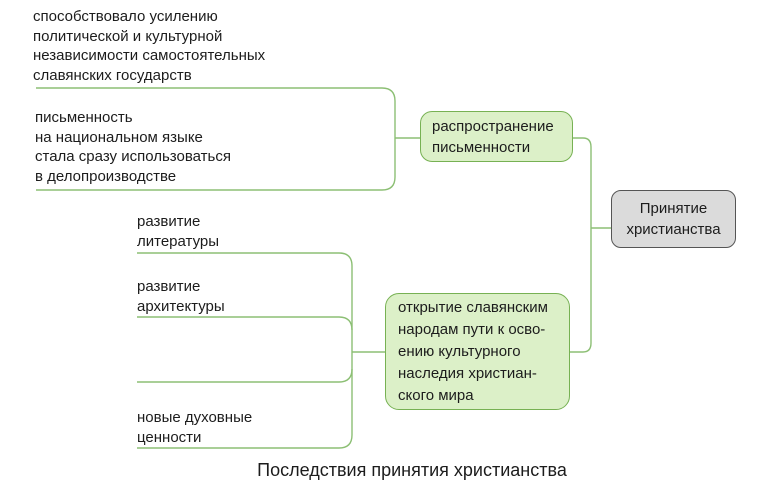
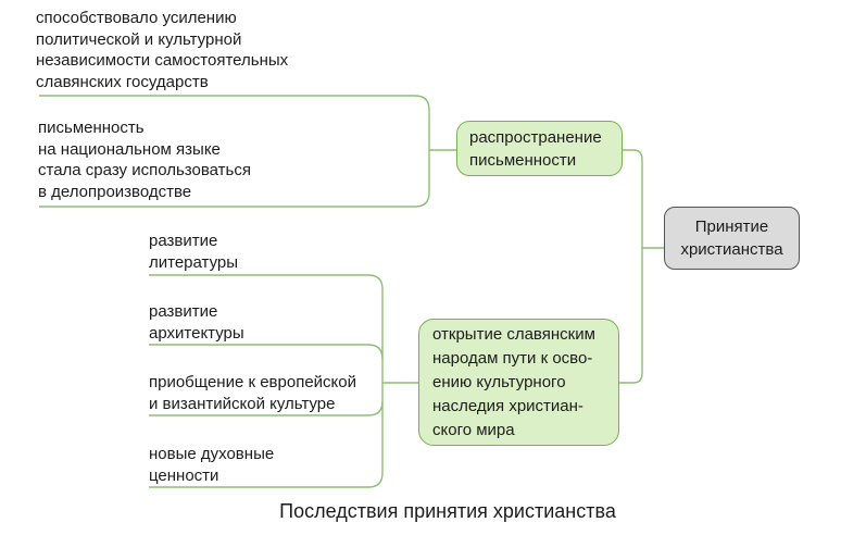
  способствовало усилению
  политической и культурной
  независимости самостоятельных
  славянских государств
  письменность
  на национальном языке
  стала сразу использоваться
  в делопроизводстве
  развитие
  литературы
  развитие
  архитектуры
+ приобщение к европейской
+ и византийской культуре
  новые духовные
  ценности
  распространение
  письменности
  открытие славянским
  народам пути к осво-
  ению культурного
  наследия христиан-
  ского мира
  Принятие
  христианства
  Последствия принятия христианства
